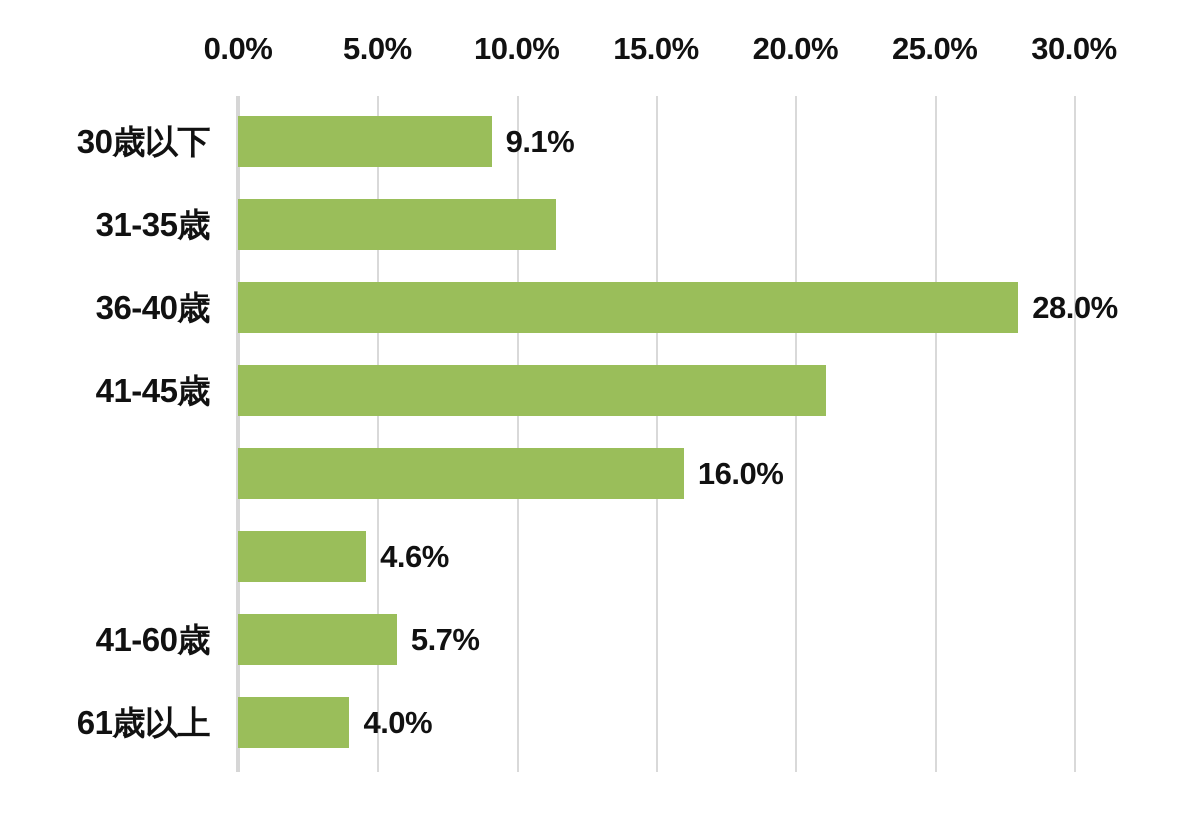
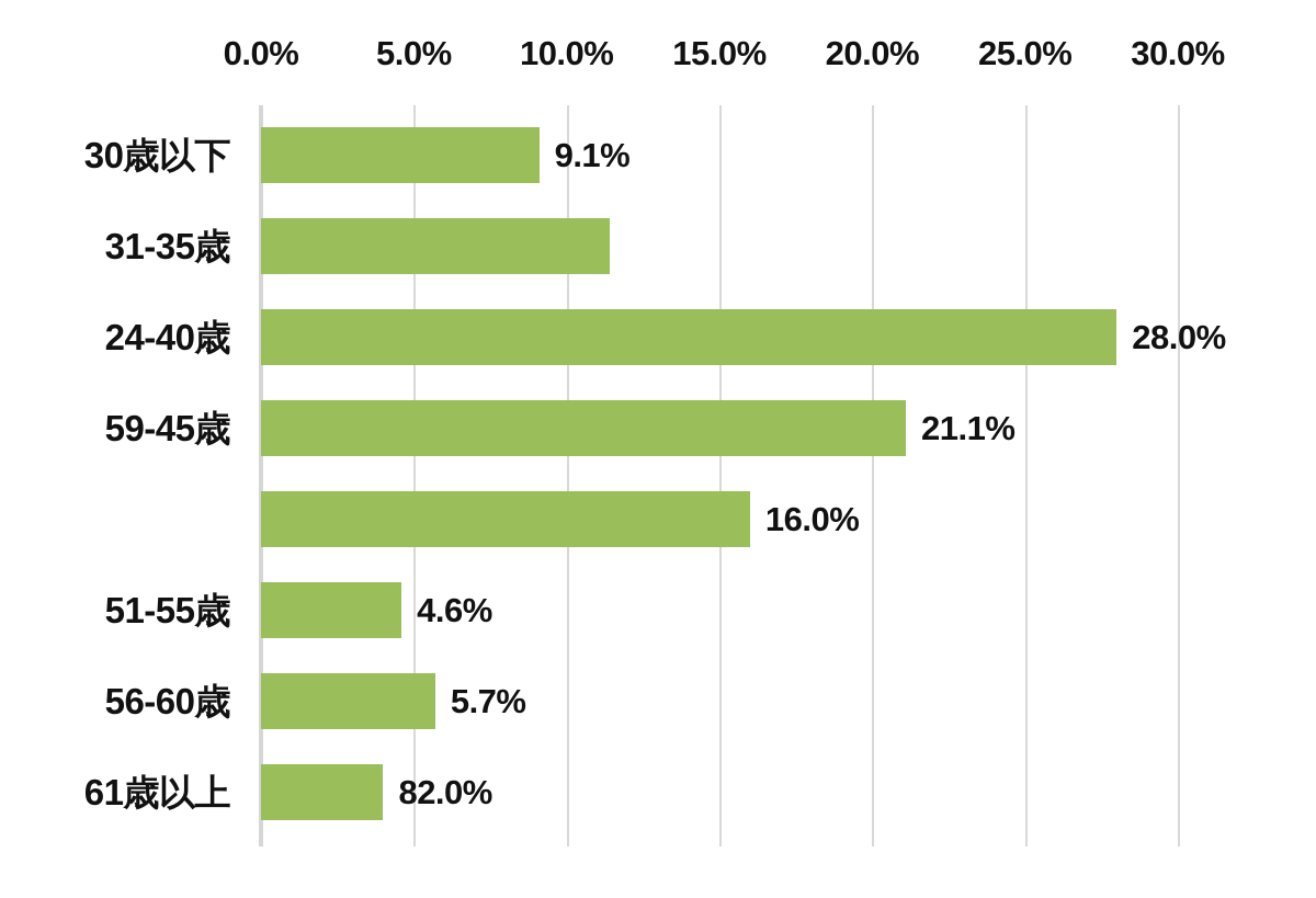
  0.0%
  5.0%
  10.0%
  15.0%
  20.0%
  25.0%
  30.0%
  9.1%
  28.0%
+ 21.1%
  16.0%
  4.6%
  5.7%
- 4.0%
+ 82.0%
  30歳以下
  31-35歳
- 36-40歳
+ 24-40歳
- 41-45歳
+ 59-45歳
+ 51-55歳
- 41-60歳
+ 56-60歳
  61歳以上
